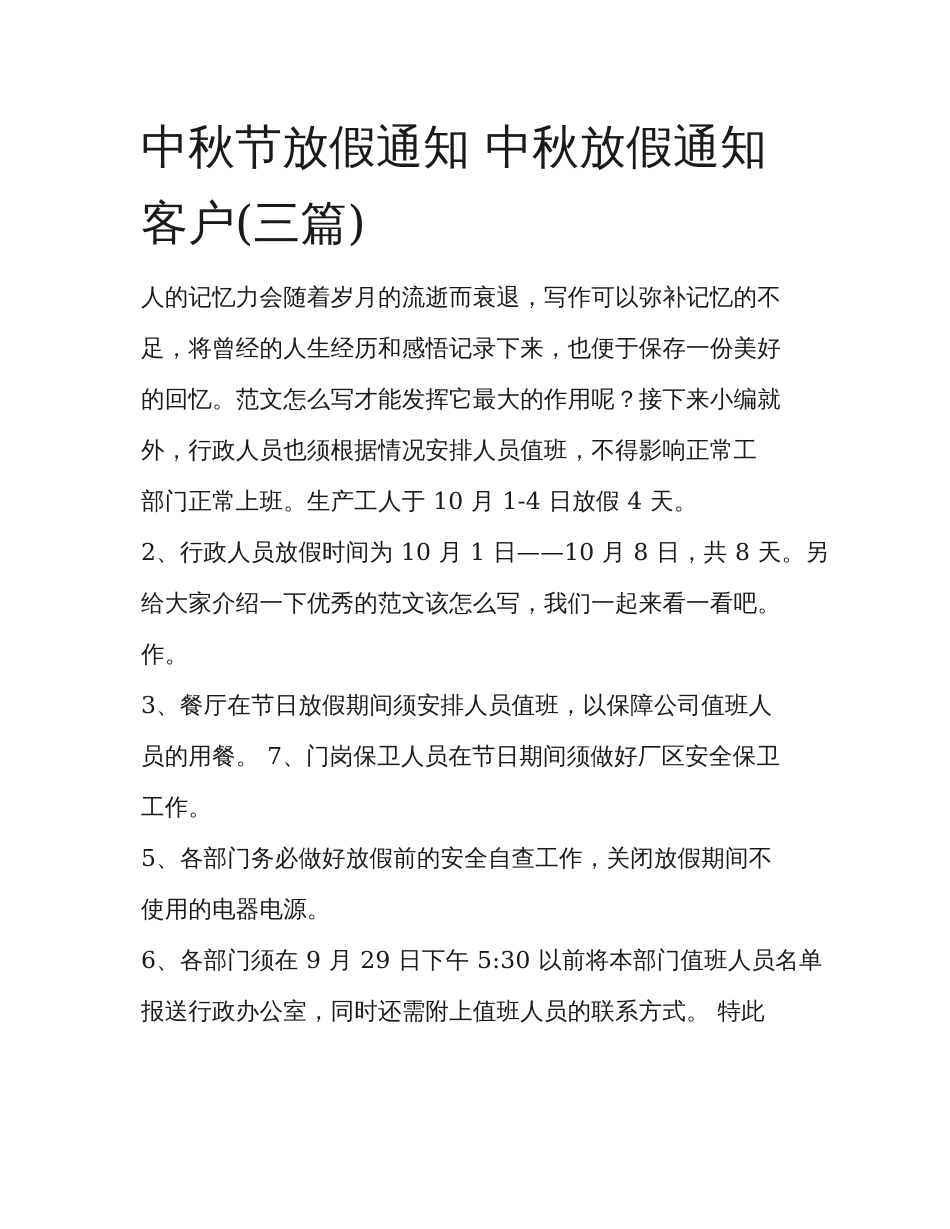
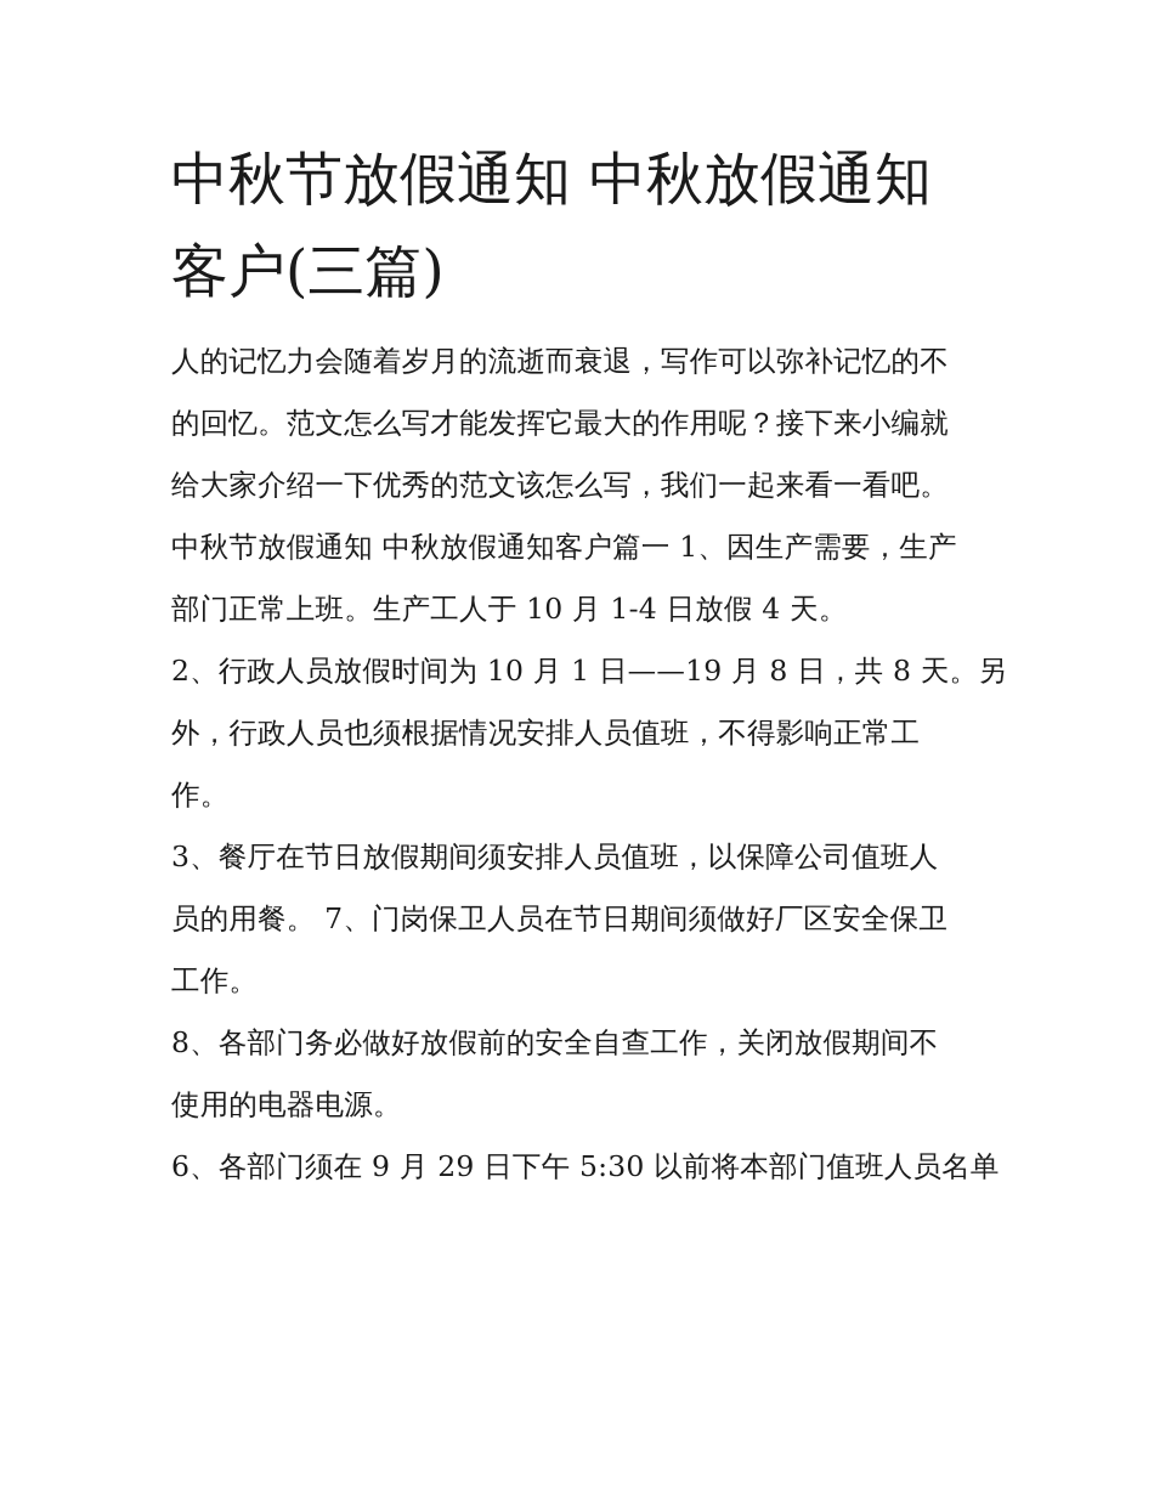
  中秋节放假通知 中秋放假通知
  客户(三篇)
  人的记忆力会随着岁月的流逝而衰退，写作可以弥补记忆的不
- 足，将曾经的人生经历和感悟记录下来，也便于保存一份美好
  的回忆。范文怎么写才能发挥它最大的作用呢？接下来小编就
- 外，行政人员也须根据情况安排人员值班，不得影响正常工
+ 给大家介绍一下优秀的范文该怎么写，我们一起来看一看吧。
+ 中秋节放假通知 中秋放假通知客户篇一 1、因生产需要，生产
  部门正常上班。生产工人于 10 月 1-4 日放假 4 天。
- 2、行政人员放假时间为 10 月 1 日——10 月 8 日，共 8 天。另
+ 2、行政人员放假时间为 10 月 1 日——19 月 8 日，共 8 天。另
- 给大家介绍一下优秀的范文该怎么写，我们一起来看一看吧。
+ 外，行政人员也须根据情况安排人员值班，不得影响正常工
  作。
  3、餐厅在节日放假期间须安排人员值班，以保障公司值班人
  员的用餐。 7、门岗保卫人员在节日期间须做好厂区安全保卫
  工作。
- 5、各部门务必做好放假前的安全自查工作，关闭放假期间不
+ 8、各部门务必做好放假前的安全自查工作，关闭放假期间不
  使用的电器电源。
  6、各部门须在 9 月 29 日下午 5:30 以前将本部门值班人员名单
- 报送行政办公室，同时还需附上值班人员的联系方式。 特此
